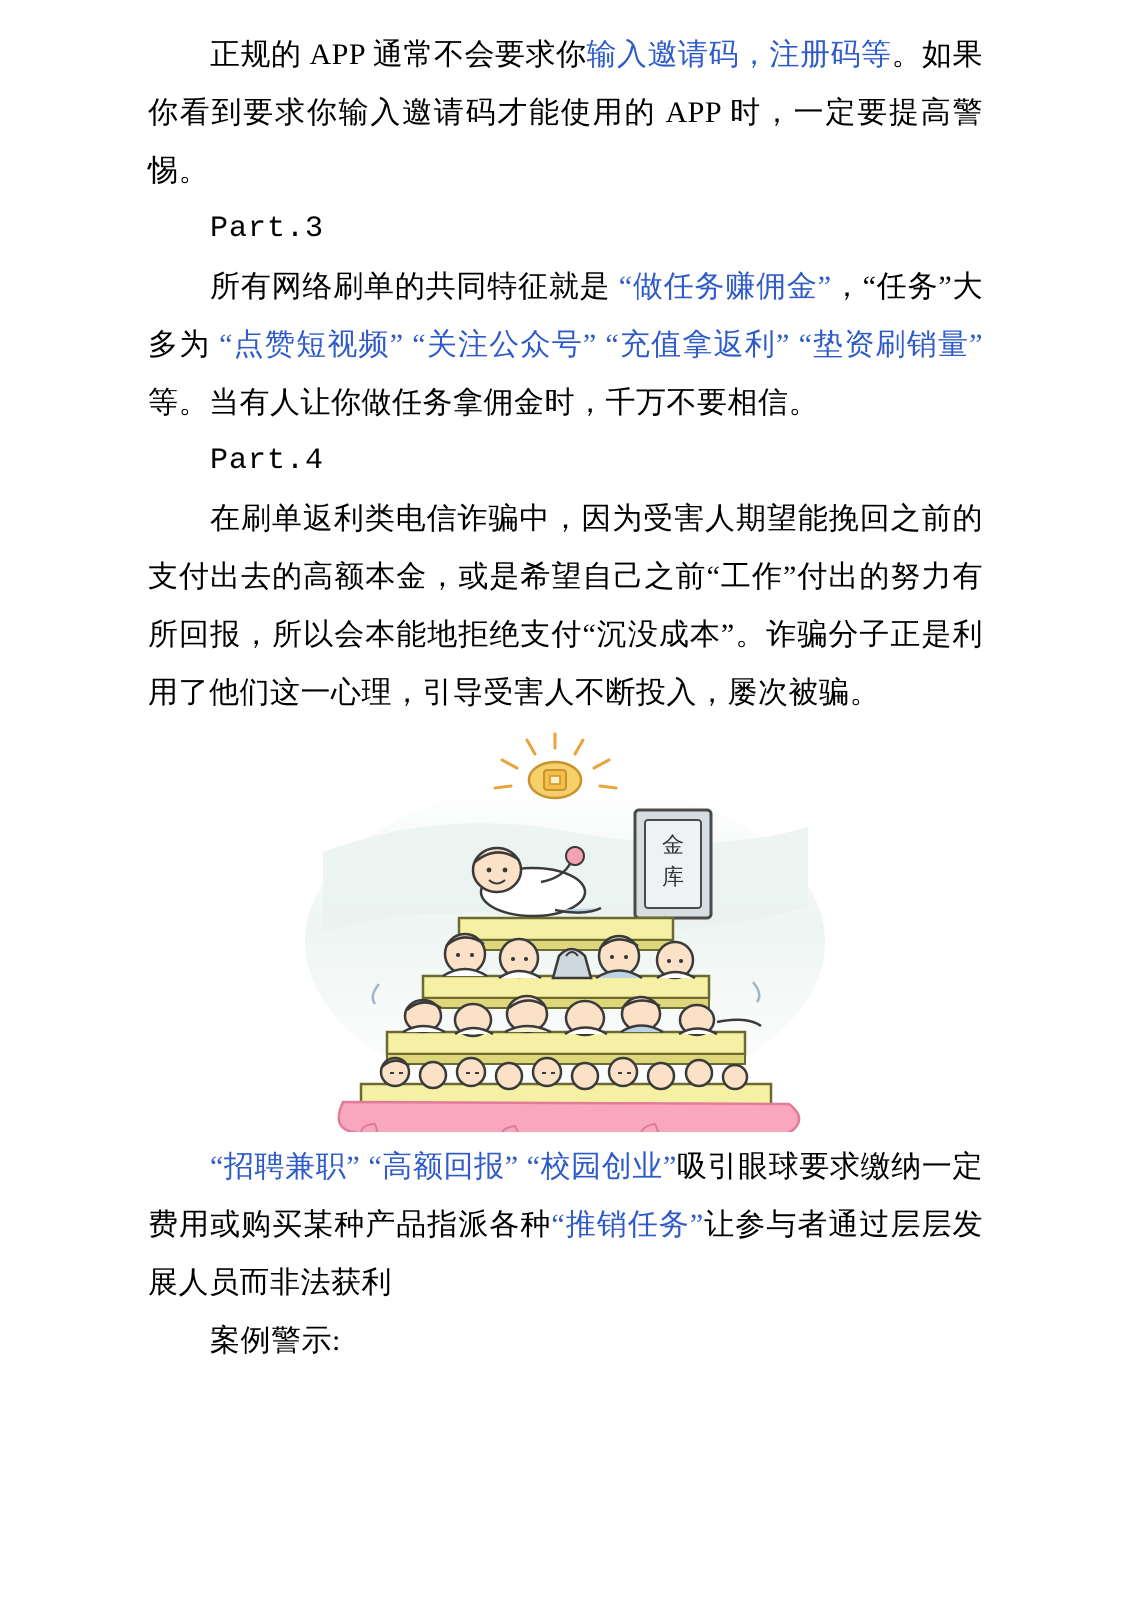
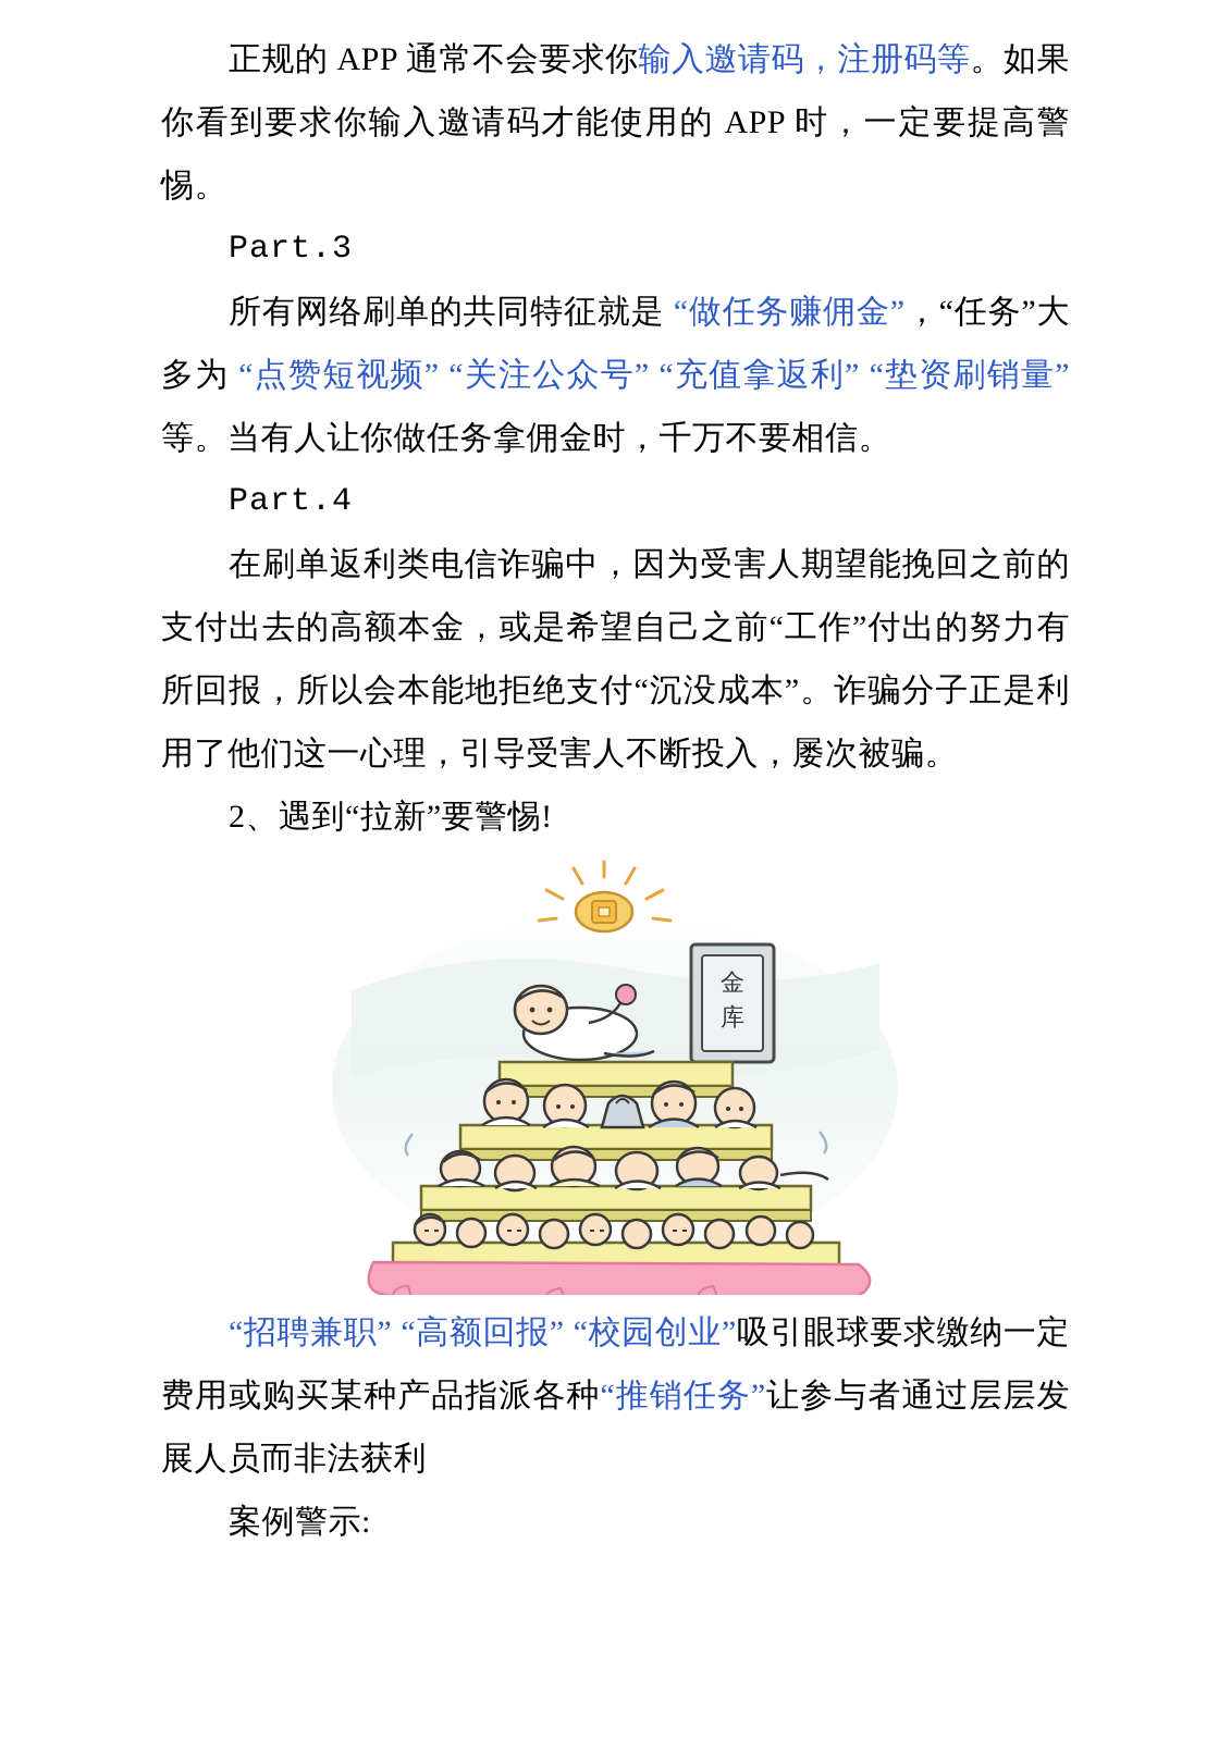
  正规的 APP 通常不会要求你输入邀请码，注册码等。如果你看到要求你输入邀请码才能使用的 APP 时，一定要提高警惕。
  Part.3
  所有网络刷单的共同特征就是 “做任务赚佣金”，“任务”大多为 “点赞短视频” “关注公众号” “充值拿返利” “垫资刷销量” 等。当有人让你做任务拿佣金时，千万不要相信。
  Part.4
  在刷单返利类电信诈骗中，因为受害人期望能挽回之前的支付出去的高额本金，或是希望自己之前“工作”付出的努力有所回报，所以会本能地拒绝支付“沉没成本”。诈骗分子正是利用了他们这一心理，引导受害人不断投入，屡次被骗。
+ 2、遇到“拉新”要警惕!
  金
  库
  “招聘兼职” “高额回报” “校园创业”吸引眼球要求缴纳一定费用或购买某种产品指派各种“推销任务”让参与者通过层层发展人员而非法获利
  案例警示:
